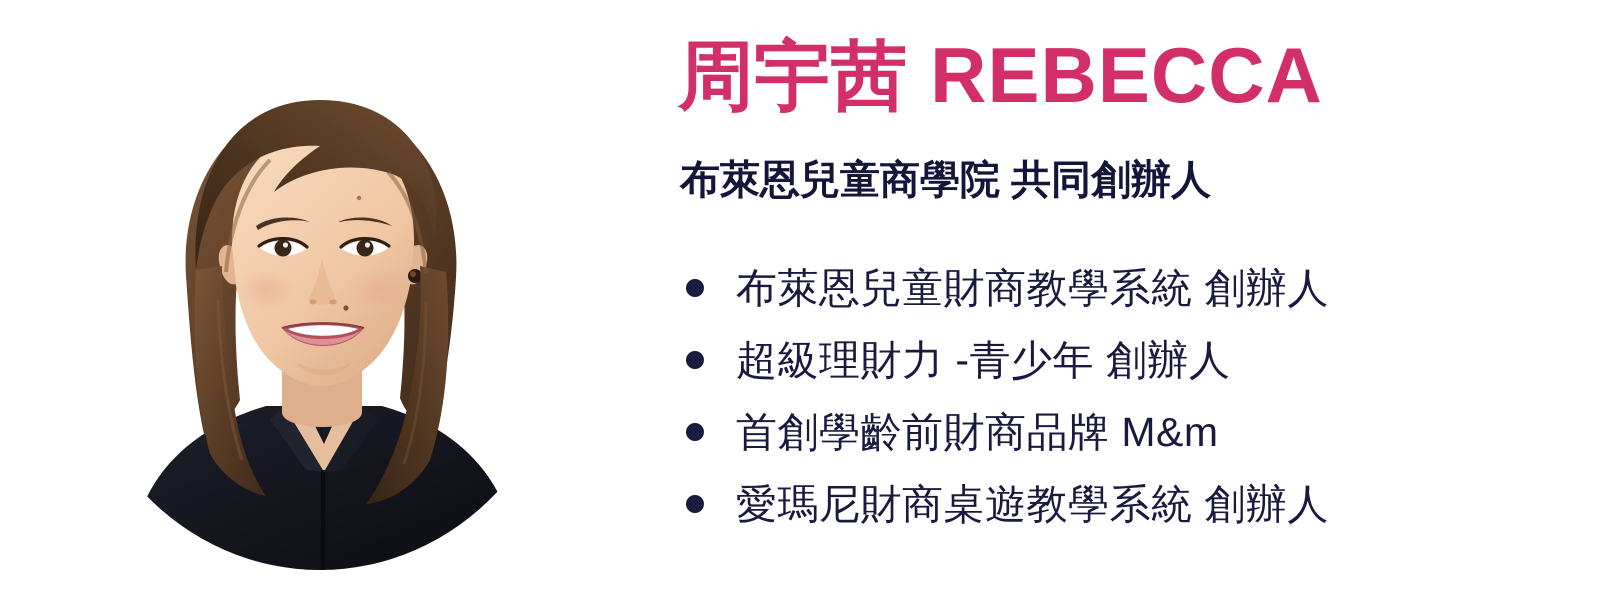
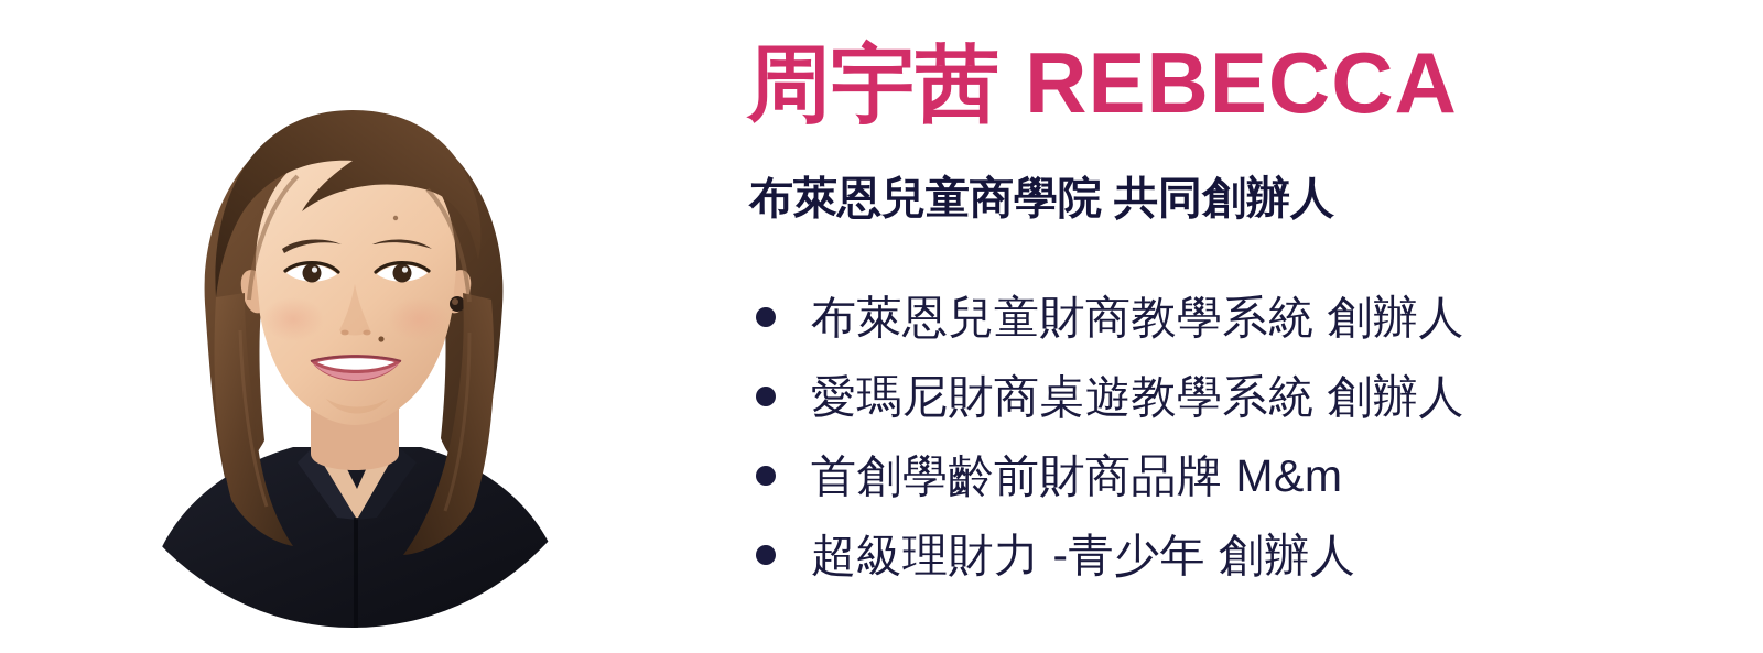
  周宇茜 REBECCA
  布萊恩兒童商學院 共同創辦人
  布萊恩兒童財商教學系統 創辦人
- 超級理財力 -青少年 創辦人
+ 愛瑪尼財商桌遊教學系統 創辦人
  首創學齡前財商品牌 M&m
- 愛瑪尼財商桌遊教學系統 創辦人
+ 超級理財力 -青少年 創辦人
